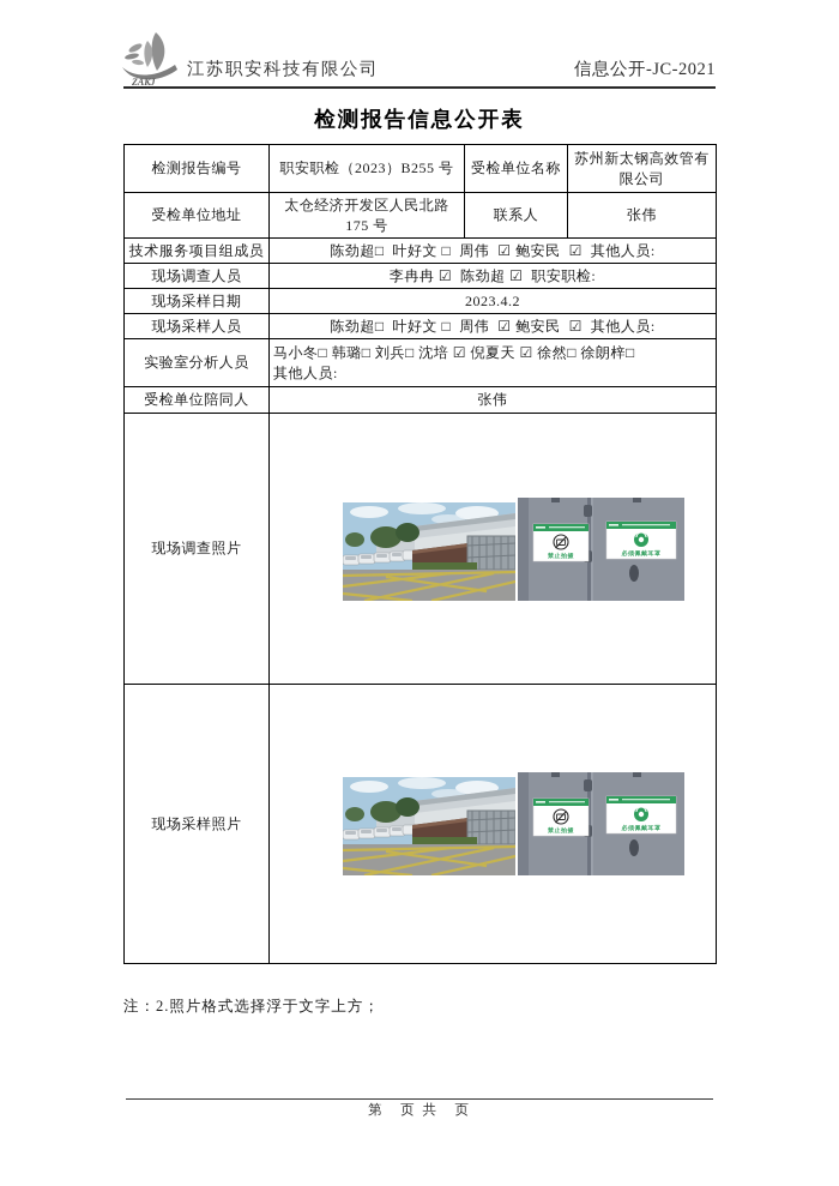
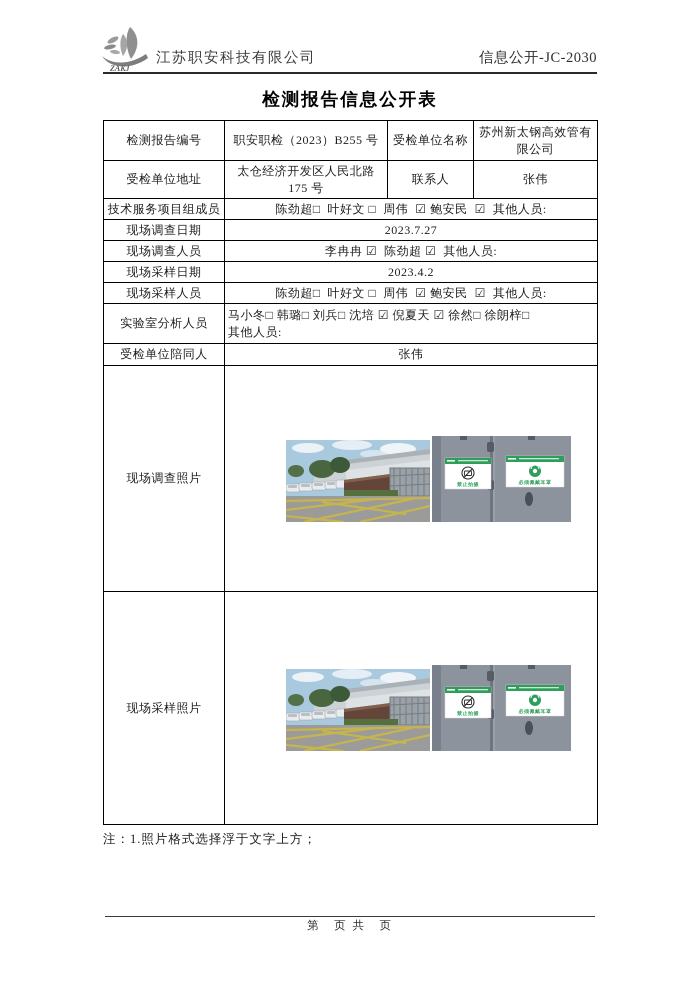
  ZAKJ
  江苏职安科技有限公司
- 信息公开-JC-2021
+ 信息公开-JC-2030
  检测报告信息公开表
  检测报告编号	职安职检（2023）B255 号	受检单位名称	苏州新太钢高效管有限公司
  受检单位地址	太仓经济开发区人民北路175 号	联系人	张伟
  技术服务项目组成员	陈劲超□ 叶好文 □ 周伟 ☑ 鲍安民 ☑ 其他人员:
+ 现场调查日期	2023.7.27
- 现场调查人员	李冉冉 ☑ 陈劲超 ☑ 职安职检:
+ 现场调查人员	李冉冉 ☑ 陈劲超 ☑ 其他人员:
  现场采样日期	2023.4.2
  现场采样人员	陈劲超□ 叶好文 □ 周伟 ☑ 鲍安民 ☑ 其他人员:
  实验室分析人员	马小冬□ 韩璐□ 刘兵□ 沈培 ☑ 倪夏天 ☑ 徐然□ 徐朗梓□ 其他人员:
  受检单位陪同人	张伟
  现场调查照片
  现场采样照片
- 注：2.照片格式选择浮于文字上方；
+ 注：1.照片格式选择浮于文字上方；
  第 页 共 页
